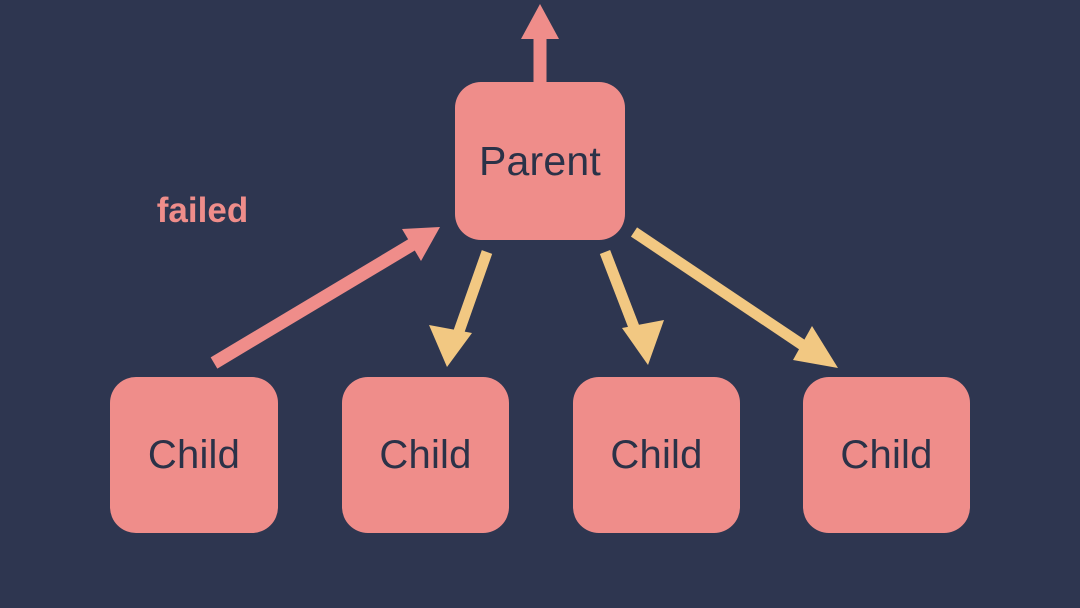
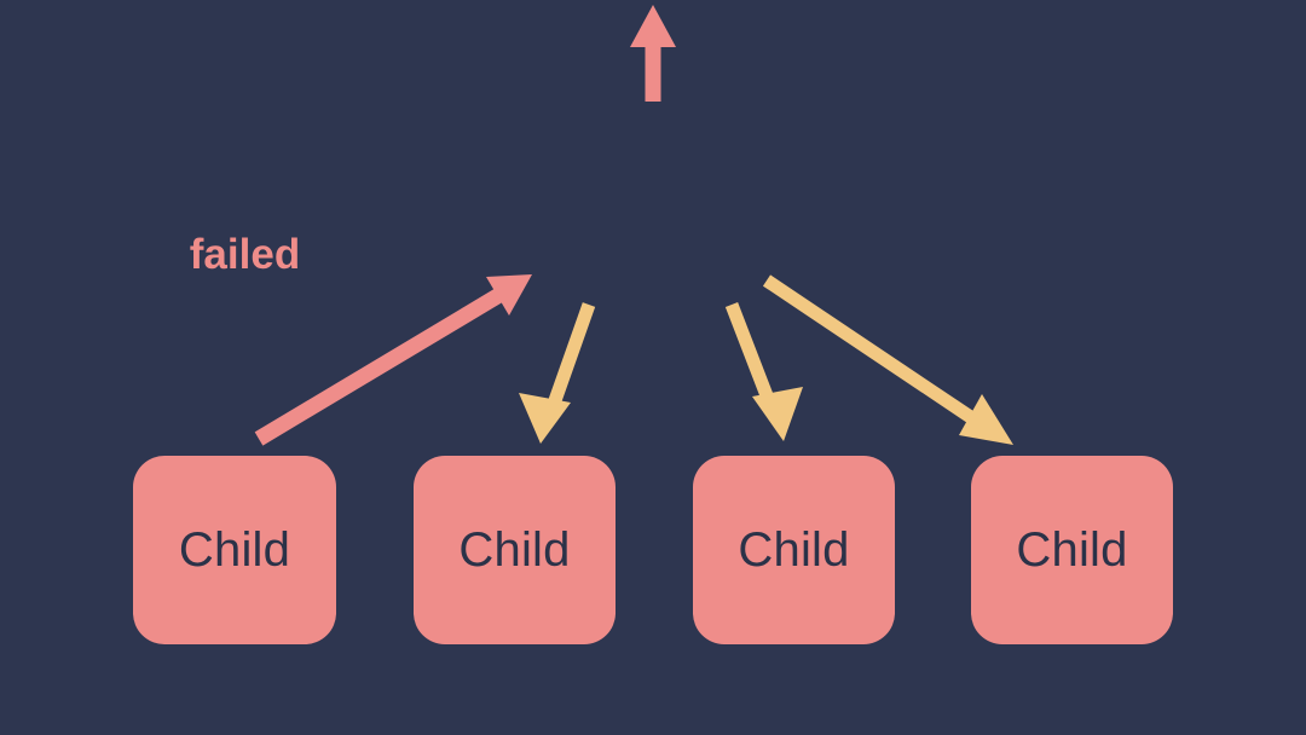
  failed
- Parent
  Child
  Child
  Child
  Child
